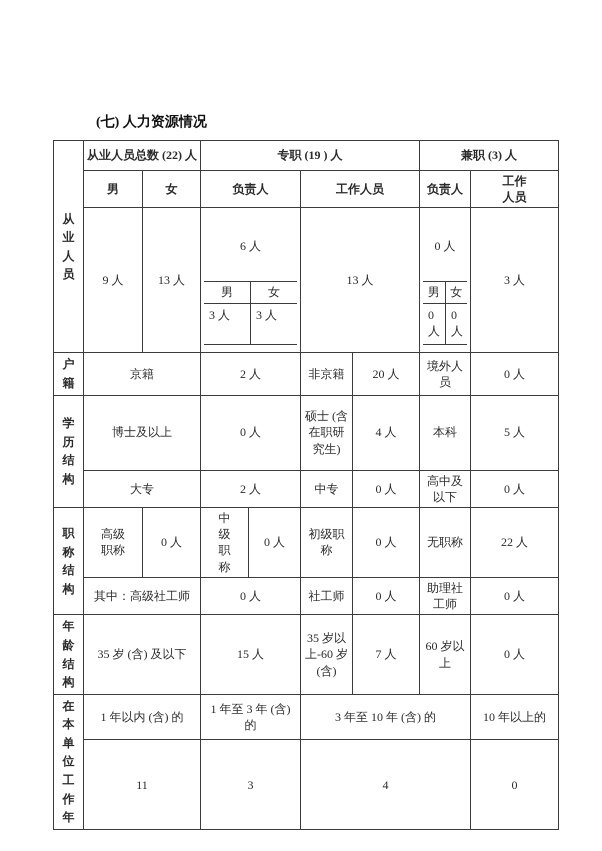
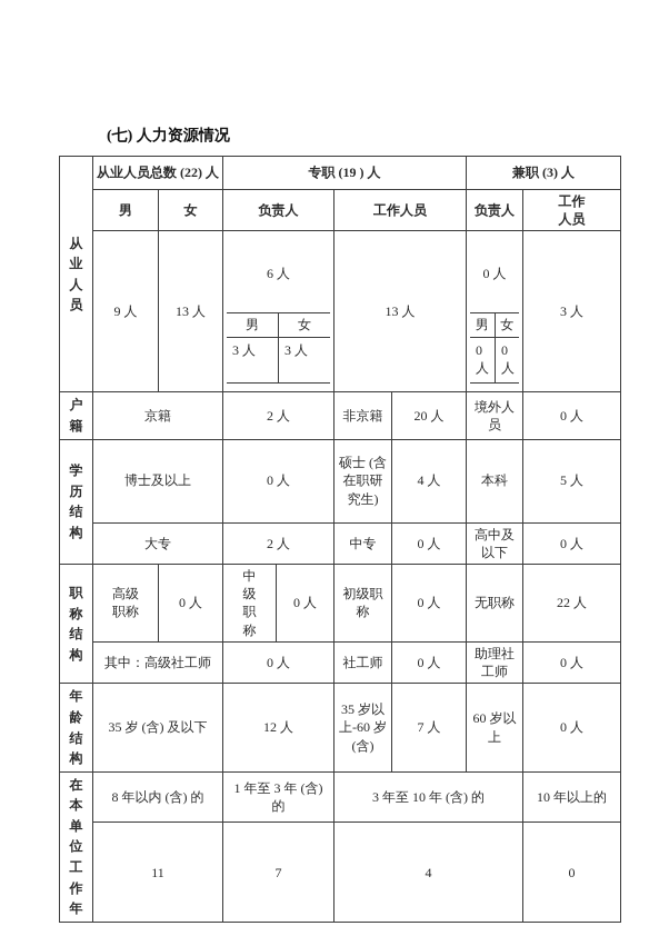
  (七) 人力资源情况
  从业人员	从业人员总数 (22) 人	专职 (19 ) 人	兼职 (3) 人
  男	女	负责人	工作人员	负责人	工作 人员
  9 人	13 人	6 人 男 女 3 人 3 人	13 人	0 人 男 女 0 人 0 人	3 人
  户籍	京籍	2 人	非京籍	20 人	境外人 员	0 人
  学历结构	博士及以上	0 人	硕士 (含 在职研 究生)	4 人	本科	5 人
  大专	2 人	中专	0 人	高中及 以下	0 人
  职称结构	高级 职称	0 人	中 级 职 称	0 人	初级职 称	0 人	无职称	22 人
  其中：高级社工师	0 人	社工师	0 人	助理社 工师	0 人
- 年龄结构	35 岁 (含) 及以下	15 人	35 岁以 上-60 岁 (含)	7 人	60 岁以 上	0 人
+ 年龄结构	35 岁 (含) 及以下	12 人	35 岁以 上-60 岁 (含)	7 人	60 岁以 上	0 人
- 在本单位工作年	1 年以内 (含) 的	1 年至 3 年 (含) 的	3 年至 10 年 (含) 的	10 年以上的
+ 在本单位工作年	8 年以内 (含) 的	1 年至 3 年 (含) 的	3 年至 10 年 (含) 的	10 年以上的
- 11	3	4	0
+ 11	7	4	0
